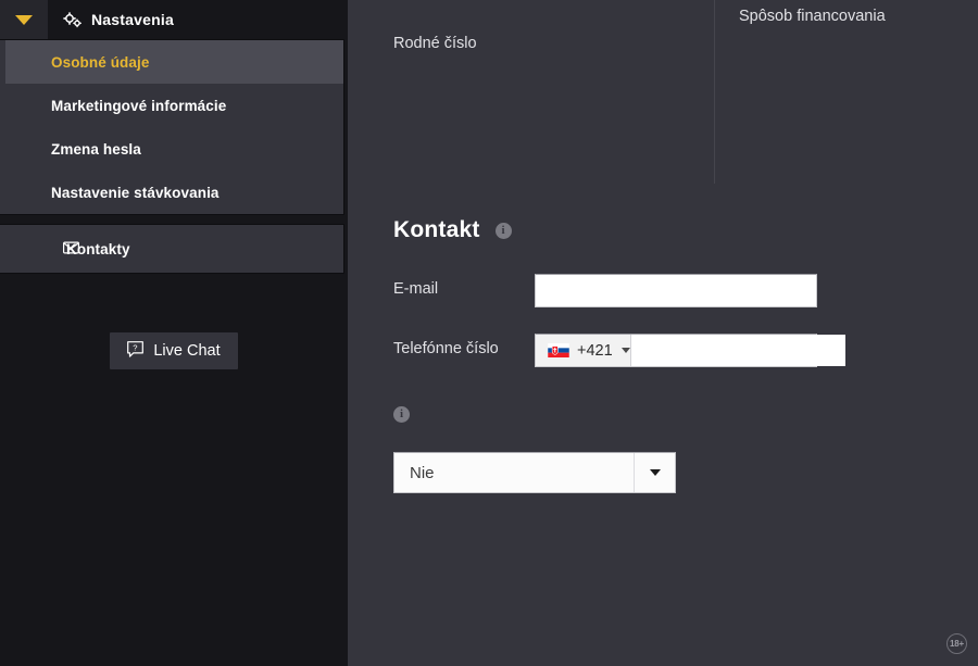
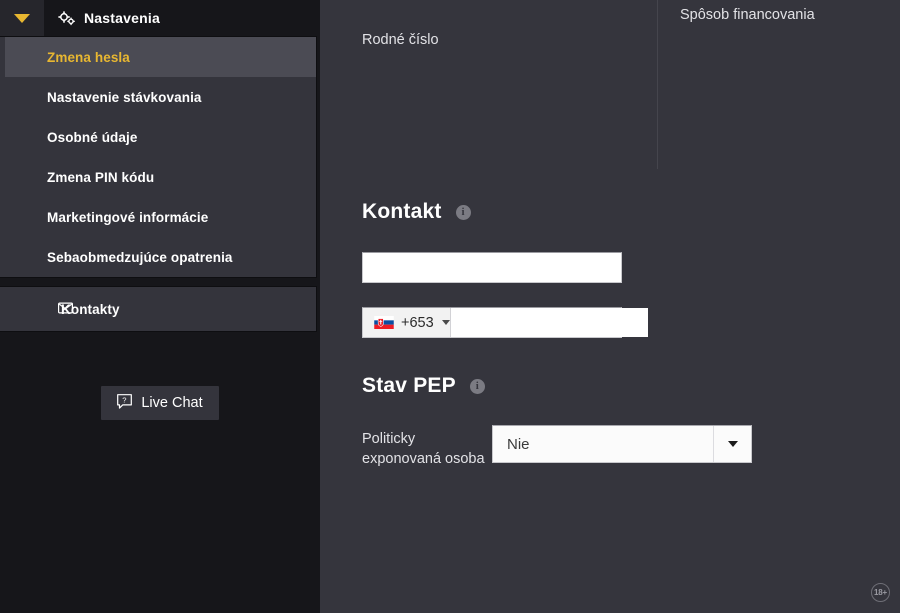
  Nastavenia
- Osobné údaje
+ Zmena hesla
- Marketingové informácie
+ Nastavenie stávkovania
- Zmena hesla
+ Osobné údaje
+ Zmena PIN kódu
- Nastavenie stávkovania
+ Marketingové informácie
+ Sebaobmedzujúce opatrenia
  ontakty
  ?
  Live Chat
  Rodné číslo
  Spôsob financovania
  Kontakt
  i
- E-mail
- Telefónne číslo
- +421
+ +653
+ Stav PEP
  i
+ Politicky exponovaná osoba
  Nie
  18+
